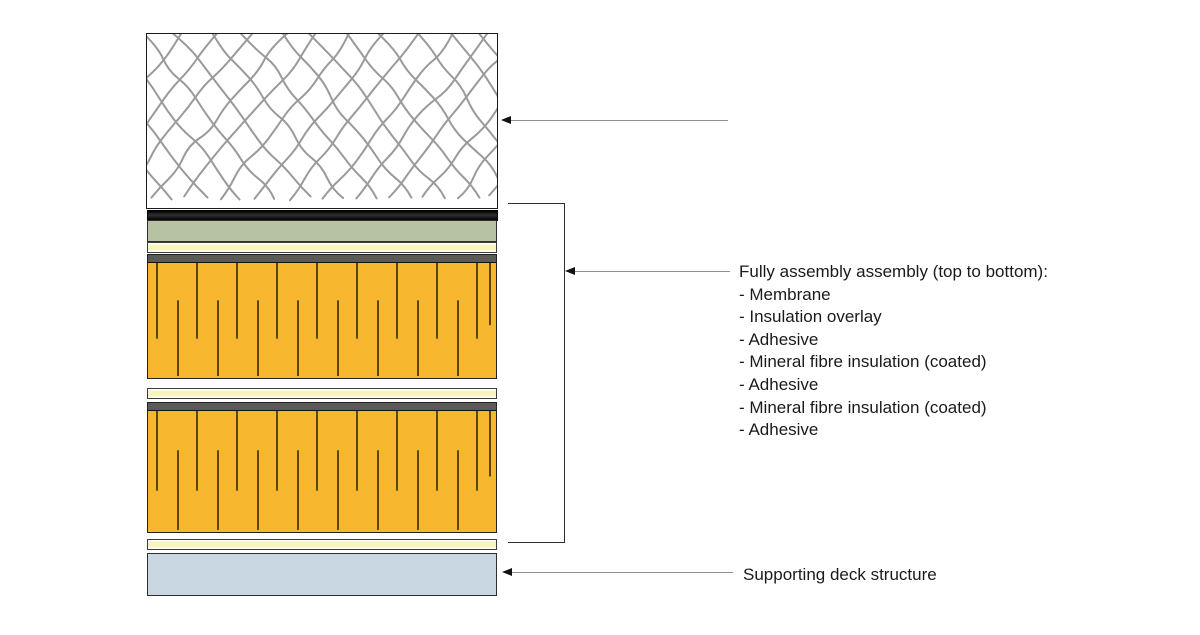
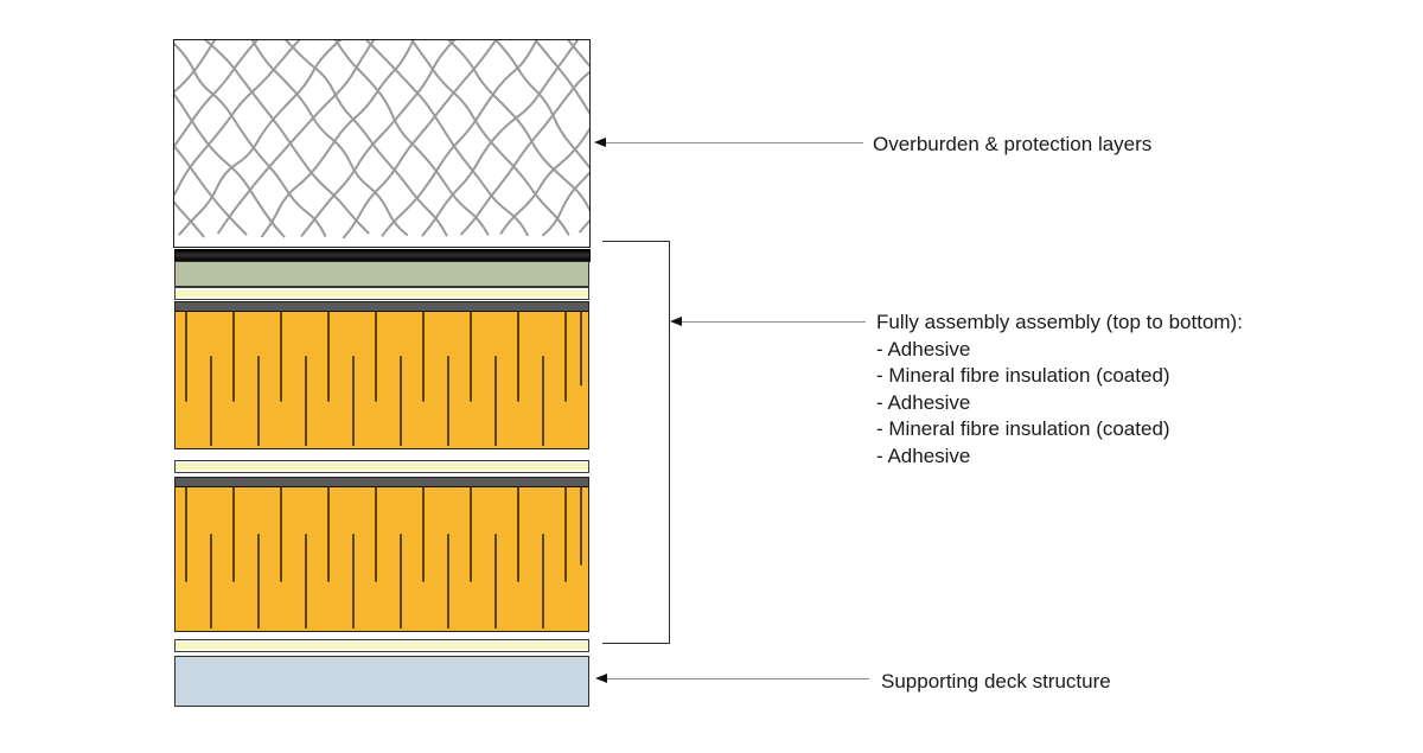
+ Overburden & protection layers
  Fully assembly assembly (top to bottom):
- - Membrane
- - Insulation overlay
  - Adhesive
  - Mineral fibre insulation (coated)
  - Adhesive
  - Mineral fibre insulation (coated)
  - Adhesive
  Supporting deck structure
